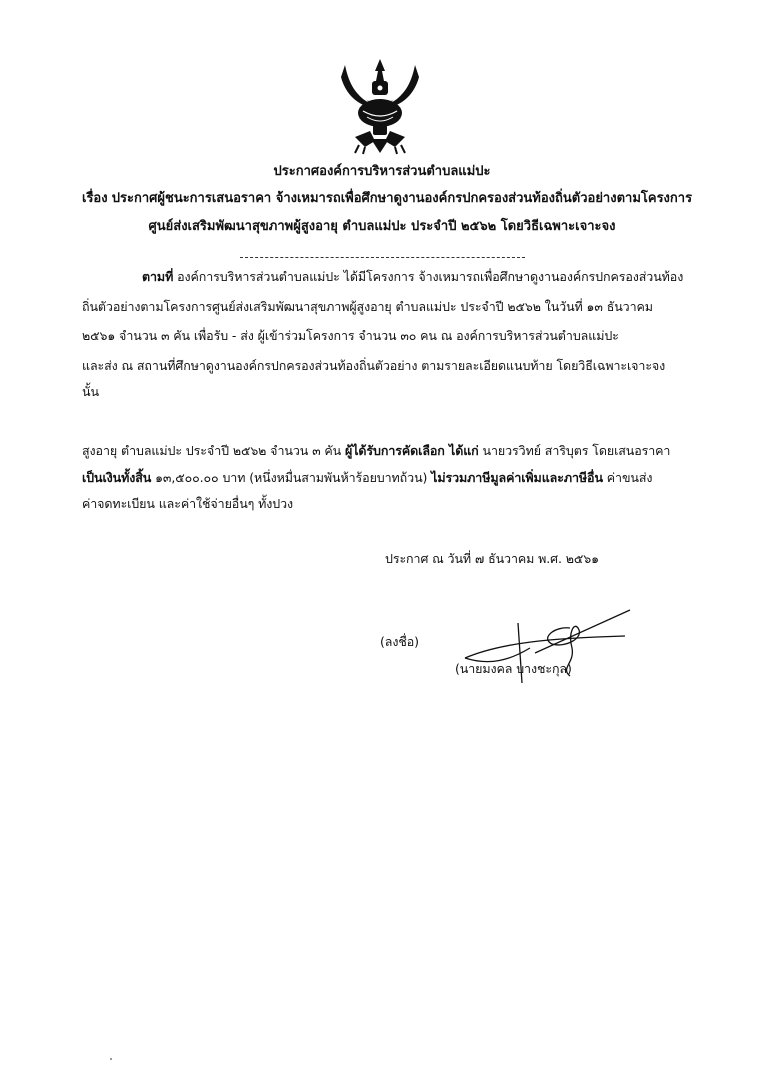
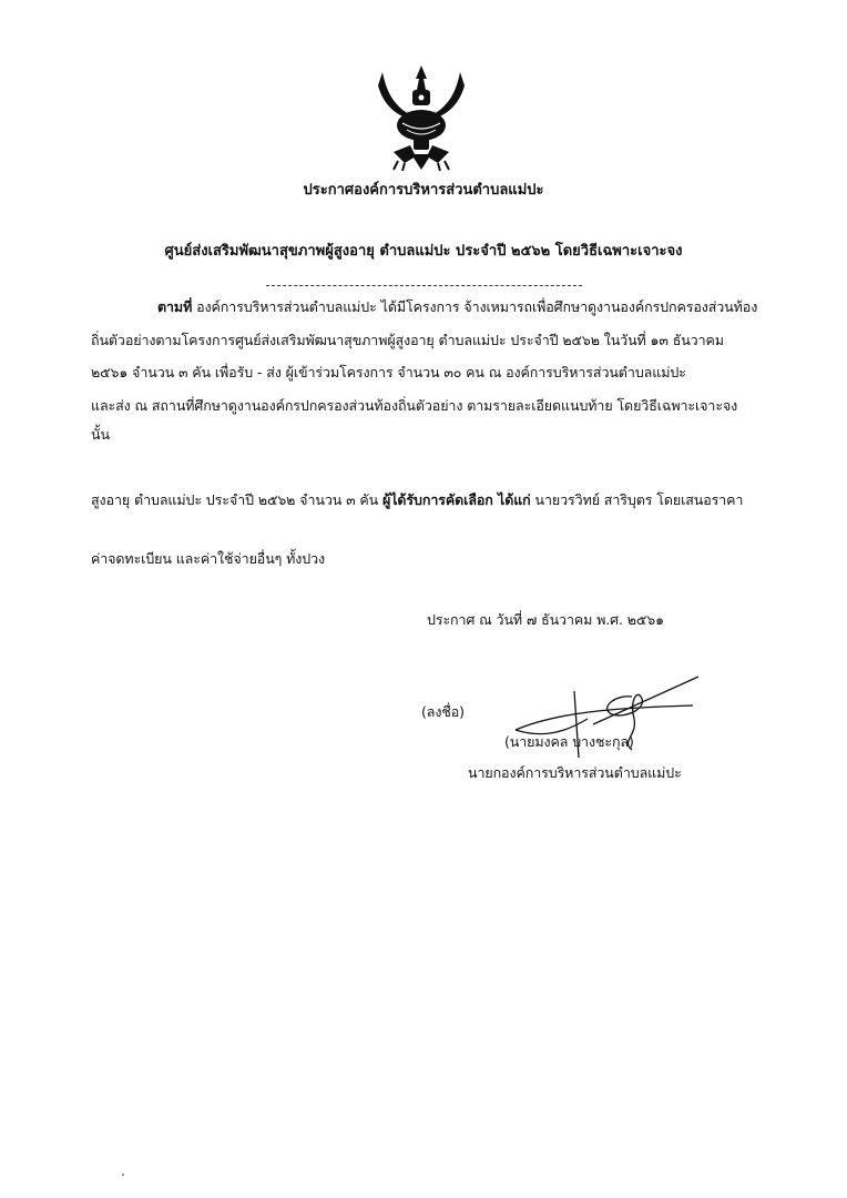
  ประกาศองค์การบริหารส่วนตำบลแม่ปะ
- เรื่อง ประกาศผู้ชนะการเสนอราคา จ้างเหมารถเพื่อศึกษาดูงานองค์กรปกครองส่วนท้องถิ่นตัวอย่างตามโครงการ
  ศูนย์ส่งเสริมพัฒนาสุขภาพผู้สูงอายุ ตำบลแม่ปะ ประจำปี ๒๕๖๒ โดยวิธีเฉพาะเจาะจง
  ตามที่ องค์การบริหารส่วนตำบลแม่ปะ ได้มีโครงการ จ้างเหมารถเพื่อศึกษาดูงานองค์กรปกครองส่วนท้อง
  ถิ่นตัวอย่างตามโครงการศูนย์ส่งเสริมพัฒนาสุขภาพผู้สูงอายุ ตำบลแม่ปะ ประจำปี ๒๕๖๒ ในวันที่ ๑๓ ธันวาคม
  ๒๕๖๑ จำนวน ๓ คัน เพื่อรับ - ส่ง ผู้เข้าร่วมโครงการ จำนวน ๓๐ คน ณ องค์การบริหารส่วนตำบลแม่ปะ
  และส่ง ณ สถานที่ศึกษาดูงานองค์กรปกครองส่วนท้องถิ่นตัวอย่าง ตามรายละเอียดแนบท้าย โดยวิธีเฉพาะเจาะจง
  นั้น
  สูงอายุ ตำบลแม่ปะ ประจำปี ๒๕๖๒ จำนวน ๓ คัน ผู้ได้รับการคัดเลือก ได้แก่ นายวรวิทย์ สาริบุตร โดยเสนอราคา
- เป็นเงินทั้งสิ้น ๑๓,๕๐๐.๐๐ บาท (หนึ่งหมื่นสามพันห้าร้อยบาทถ้วน) ไม่รวมภาษีมูลค่าเพิ่มและภาษีอื่น ค่าขนส่ง
  ค่าจดทะเบียน และค่าใช้จ่ายอื่นๆ ทั้งปวง
  ประกาศ ณ วันที่ ๗ ธันวาคม พ.ศ. ๒๕๖๑
  (ลงชื่อ)
  (นายมงคล บางชะกุล)
+ นายกองค์การบริหารส่วนตำบลแม่ปะ
